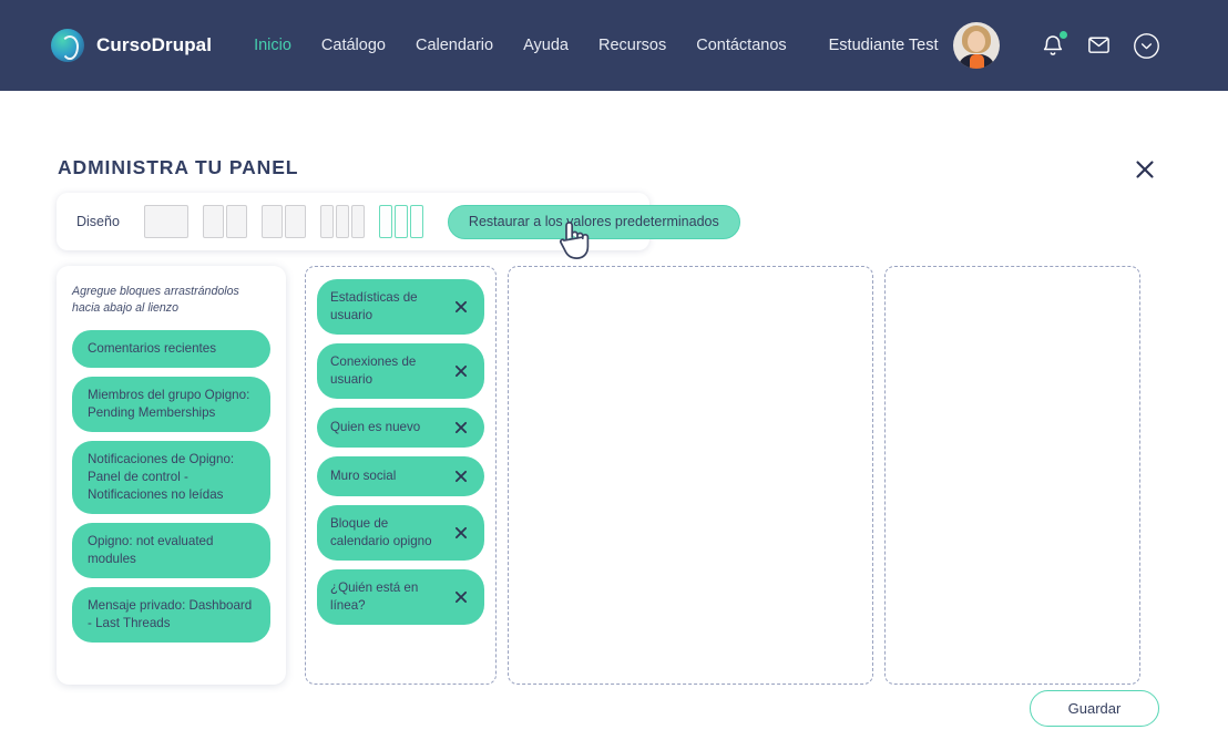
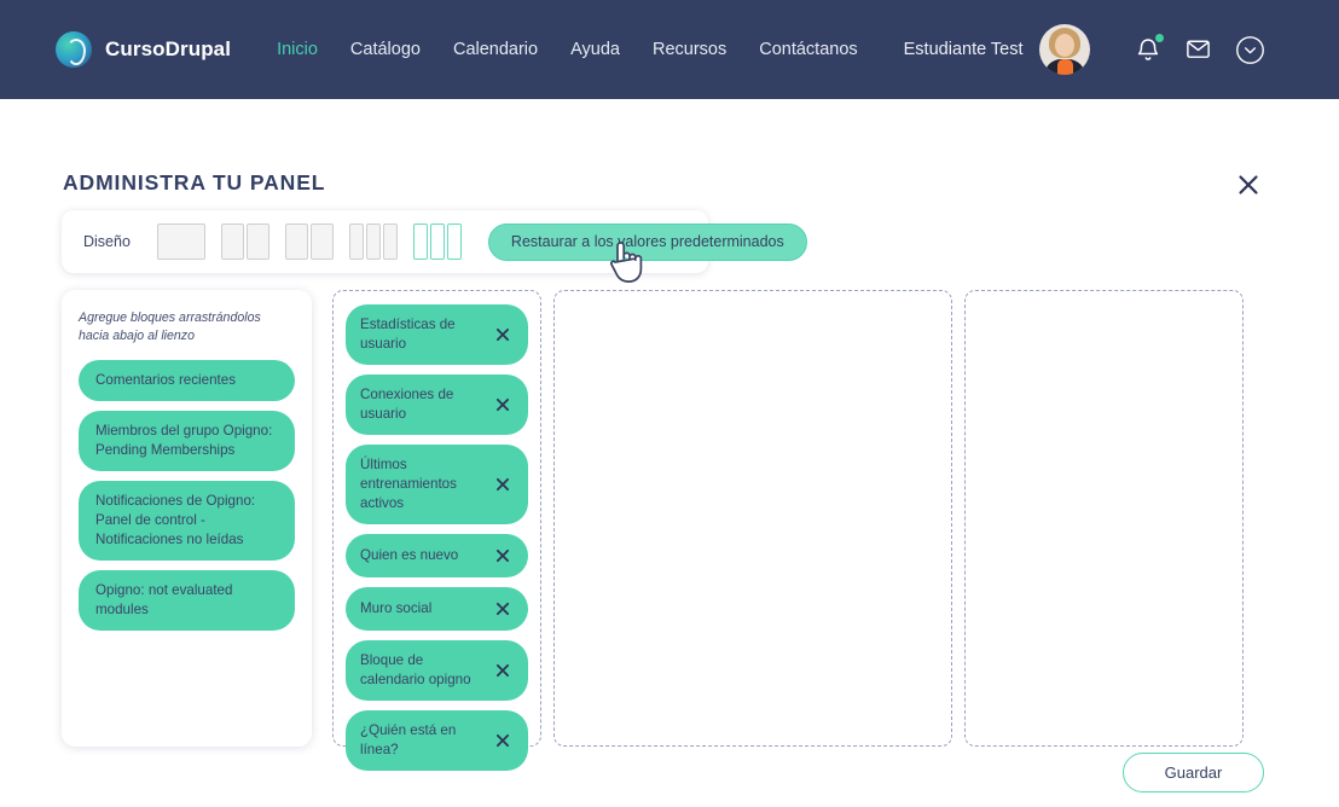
  CursoDrupal
  Inicio
  Catálogo
  Calendario
  Ayuda
  Recursos
  Contáctanos
  Estudiante Test
  ADMINISTRA TU PANEL
  Diseño
  Restaurar a los valores predeterminados
  Agregue bloques arrastrándolos hacia abajo al lienzo
  Comentarios recientes
  Miembros del grupo Opigno: Pending Memberships
  Notificaciones de Opigno: Panel de control - Notificaciones no leídas
  Opigno: not evaluated modules
- Mensaje privado: Dashboard - Last Threads
  Estadísticas de usuario
  Conexiones de usuario
+ Últimos entrenamientos activos
  Quien es nuevo
  Muro social
  Bloque de calendario opigno
  ¿Quién está en línea?
  Guardar
